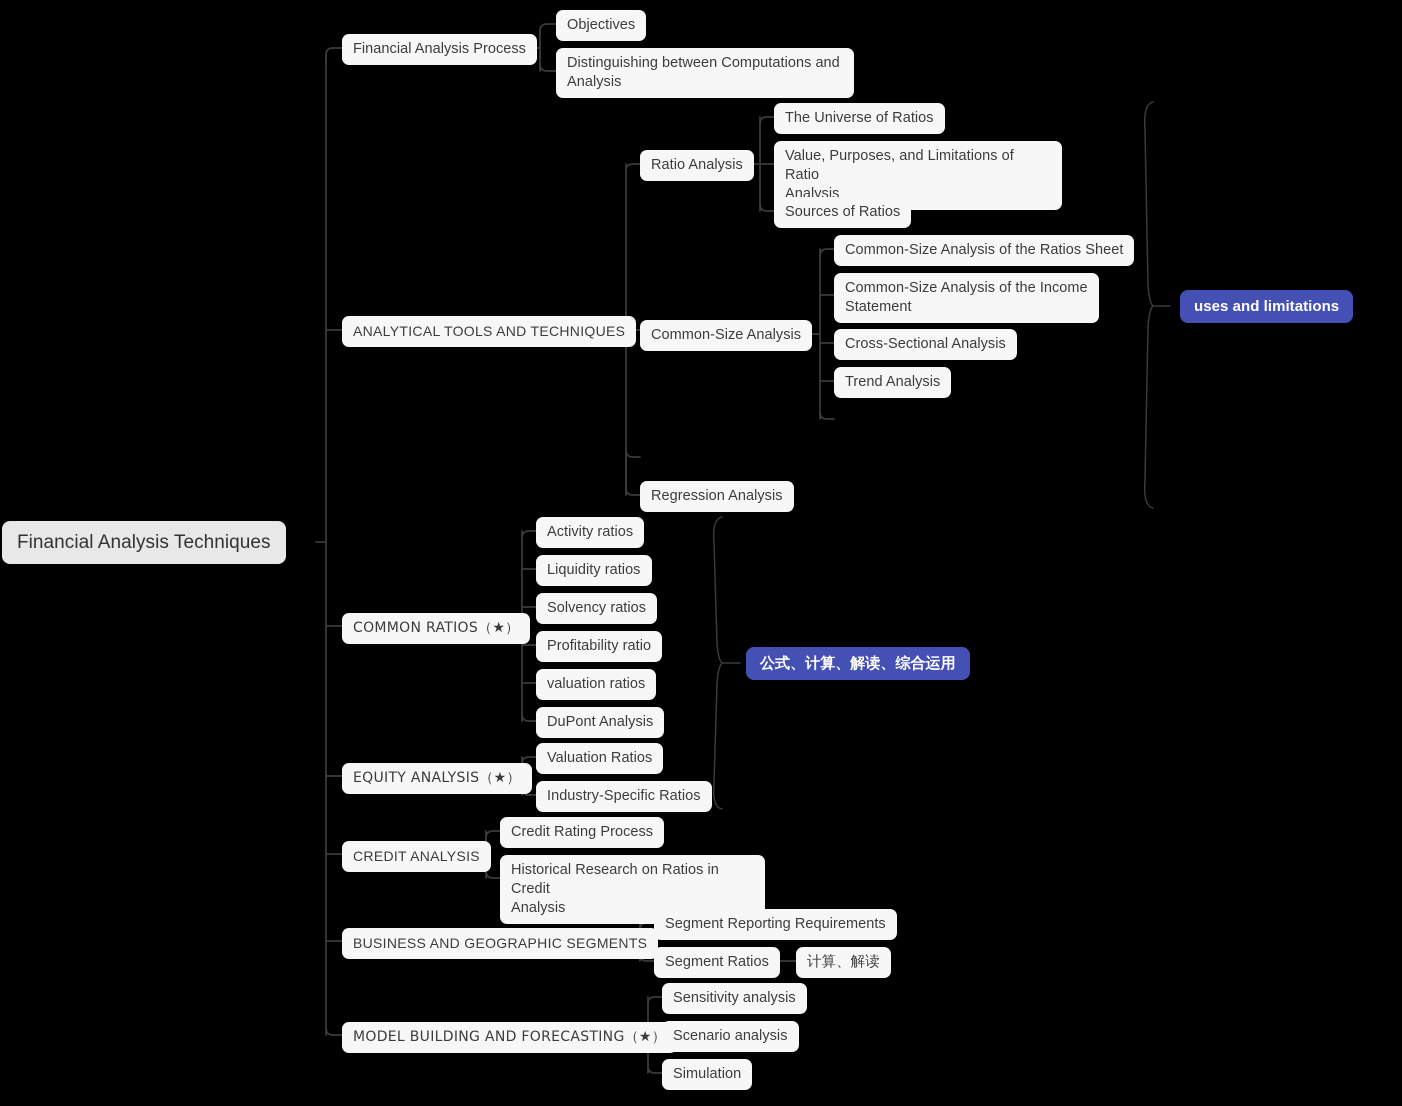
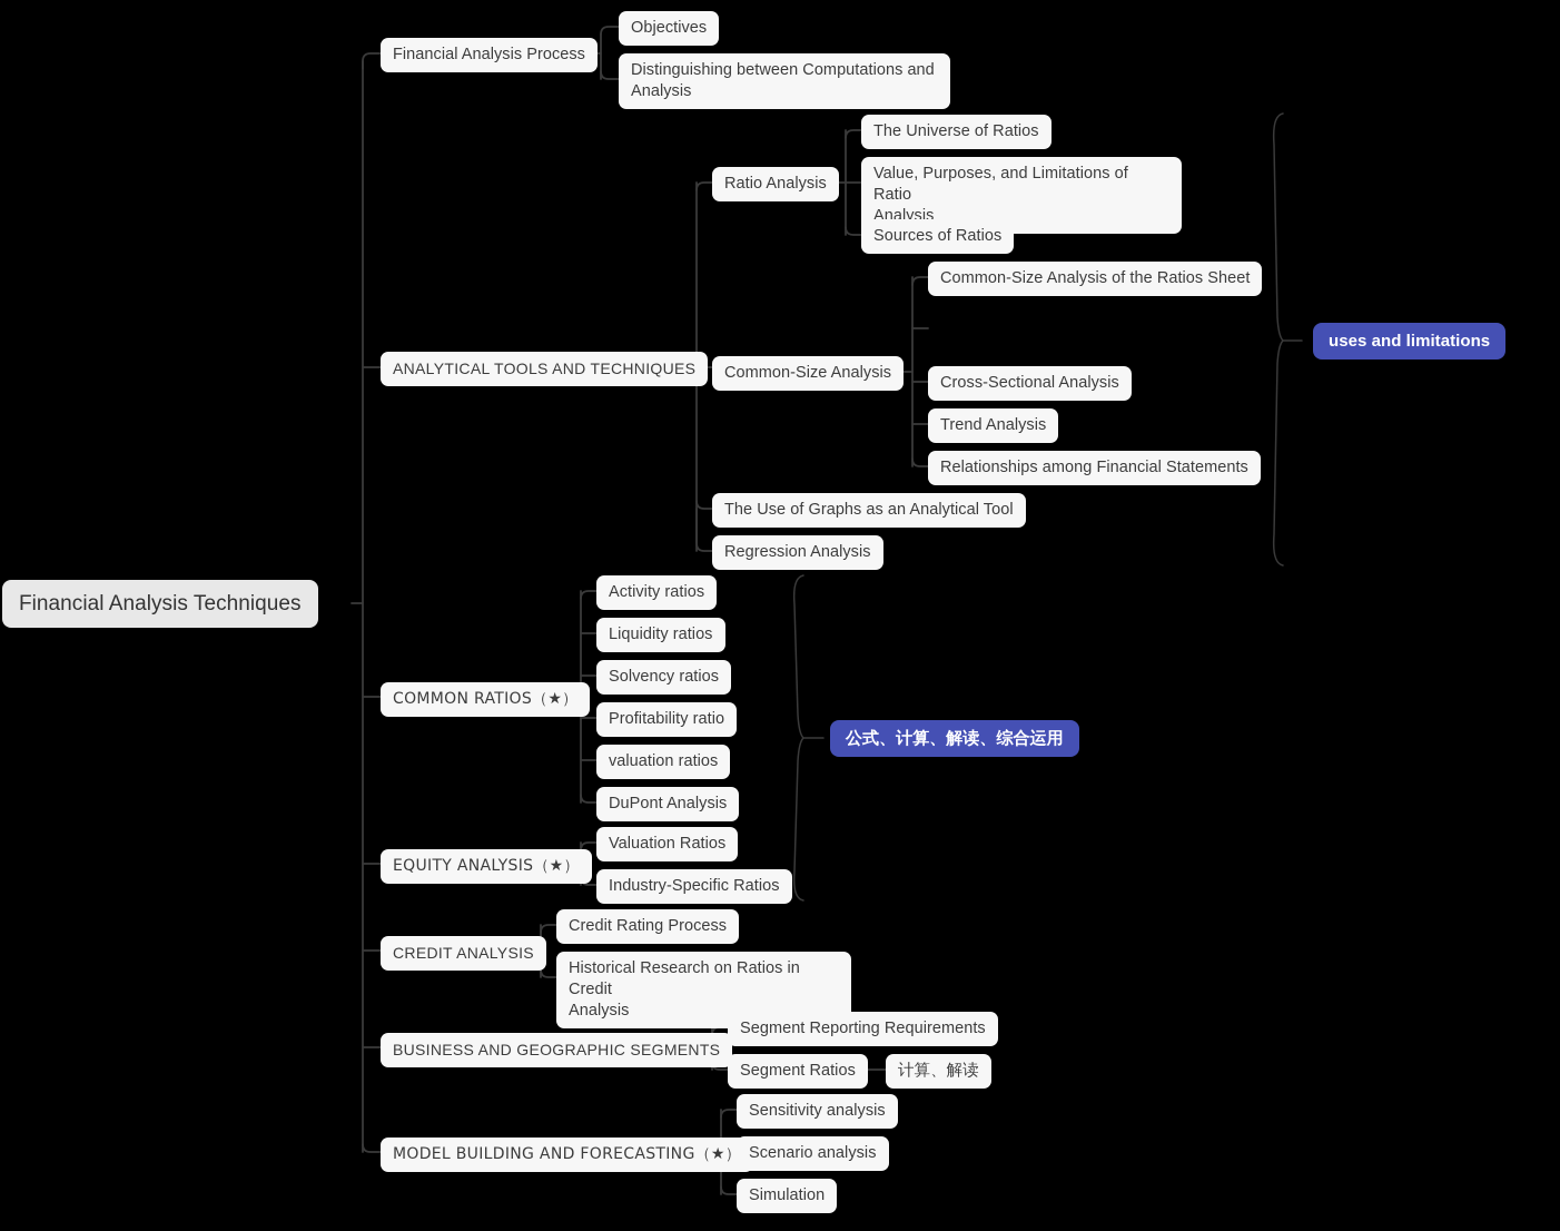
  Financial Analysis Techniques
  Financial Analysis Process
  Objectives
  Distinguishing between Computations and
  Analysis
  ANALYTICAL TOOLS AND TECHNIQUES
  Ratio Analysis
  The Universe of Ratios
  Value, Purposes, and Limitations of Ratio
  Analysis
  Sources of Ratios
  Common-Size Analysis
  Common-Size Analysis of the Ratios Sheet
- Common-Size Analysis of the Income
- Statement
  Cross-Sectional Analysis
  Trend Analysis
+ Relationships among Financial Statements
+ The Use of Graphs as an Analytical Tool
  Regression Analysis
  uses and limitations
  COMMON RATIOS（★）
  Activity ratios
  Liquidity ratios
  Solvency ratios
  Profitability ratio
  valuation ratios
  DuPont Analysis
  EQUITY ANALYSIS（★）
  Valuation Ratios
  Industry-Specific Ratios
  公式、计算、解读、综合运用
  CREDIT ANALYSIS
  Credit Rating Process
  Historical Research on Ratios in Credit
  Analysis
  BUSINESS AND GEOGRAPHIC SEGMENTS
  Segment Reporting Requirements
  Segment Ratios
  计算、解读
  MODEL BUILDING AND FORECASTING（★）
  Sensitivity analysis
  Scenario analysis
  Simulation
